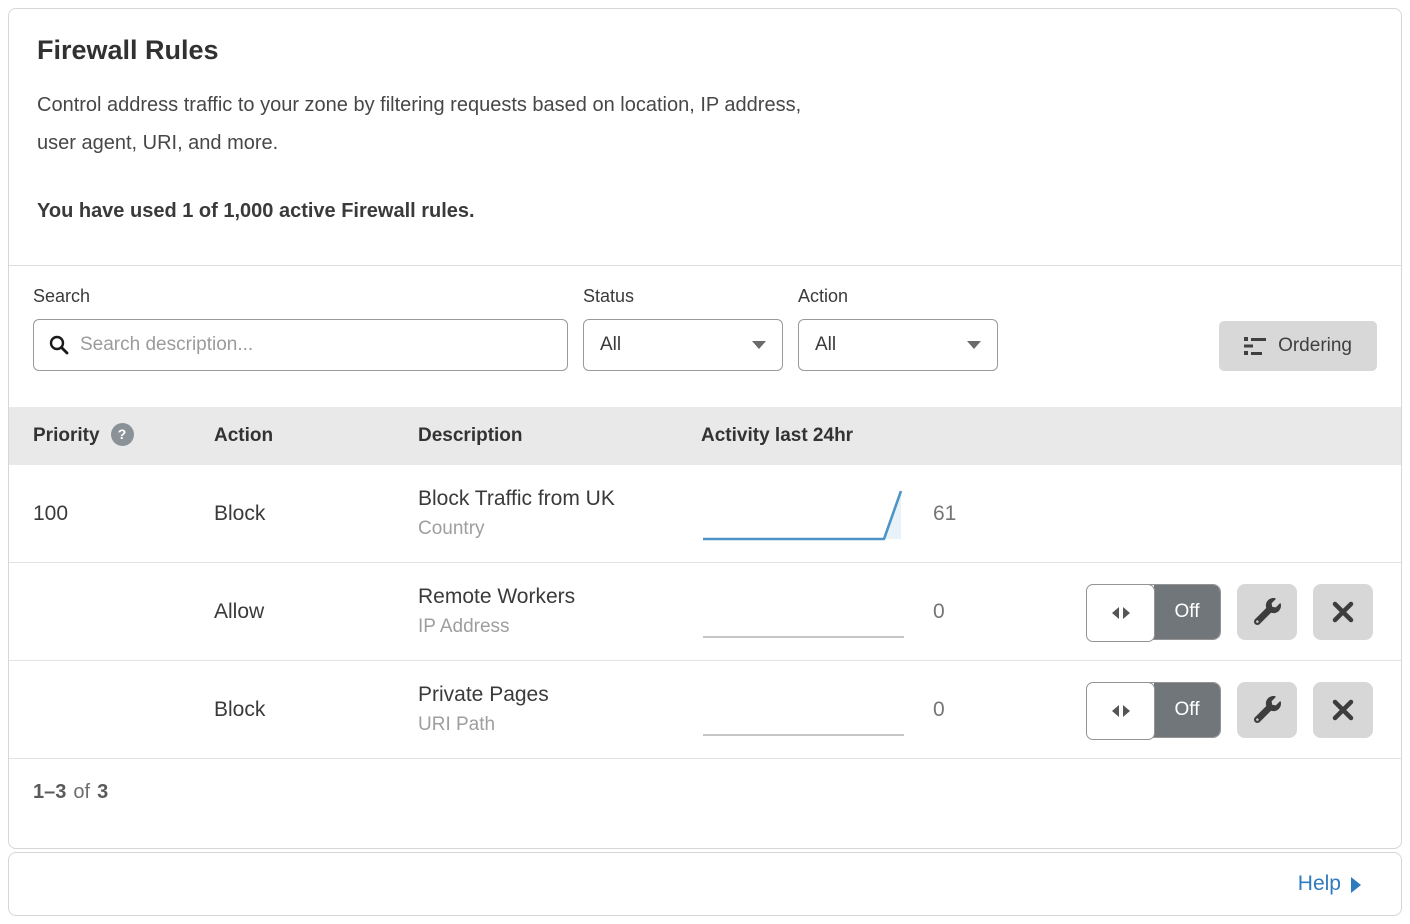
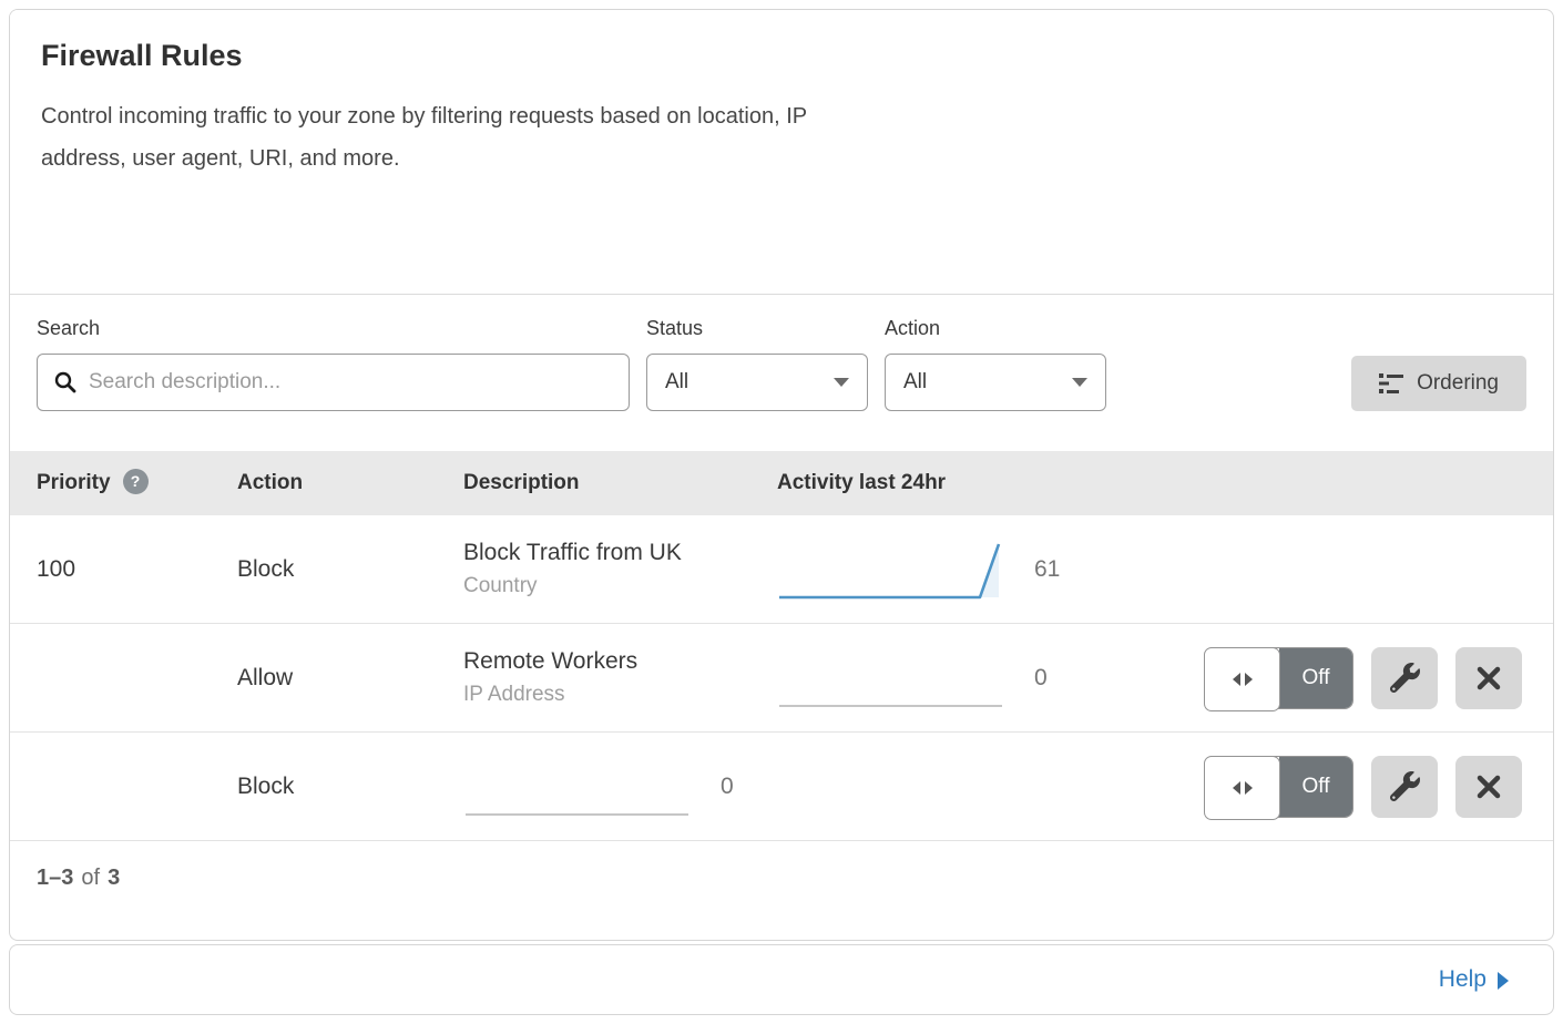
  Firewall Rules
- Control address traffic to your zone by filtering requests based on location, IP address, user agent, URI, and more.
+ Control incoming traffic to your zone by filtering requests based on location, IP address, user agent, URI, and more.
- You have used 1 of 1,000 active Firewall rules.
  Search
  Search description...
  Status
  All
  Action
  All
  Ordering
  Priority
  ?
  Action
  Description
  Activity last 24hr
  100
  Block
  Block Traffic from UK
  Country
  61
  Allow
  Remote Workers
  IP Address
  0
  Off
  Block
- Private Pages
- URI Path
  0
  Off
  1–3
  of
  3
  Help
